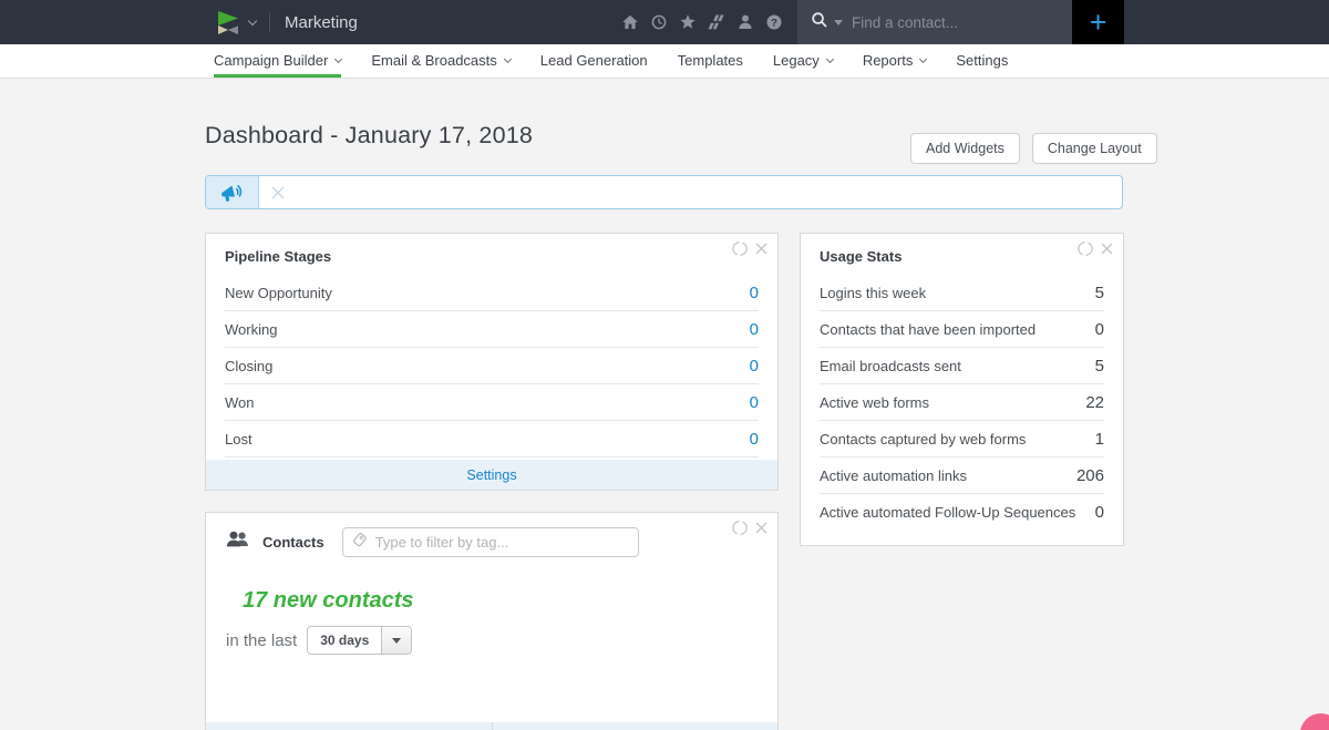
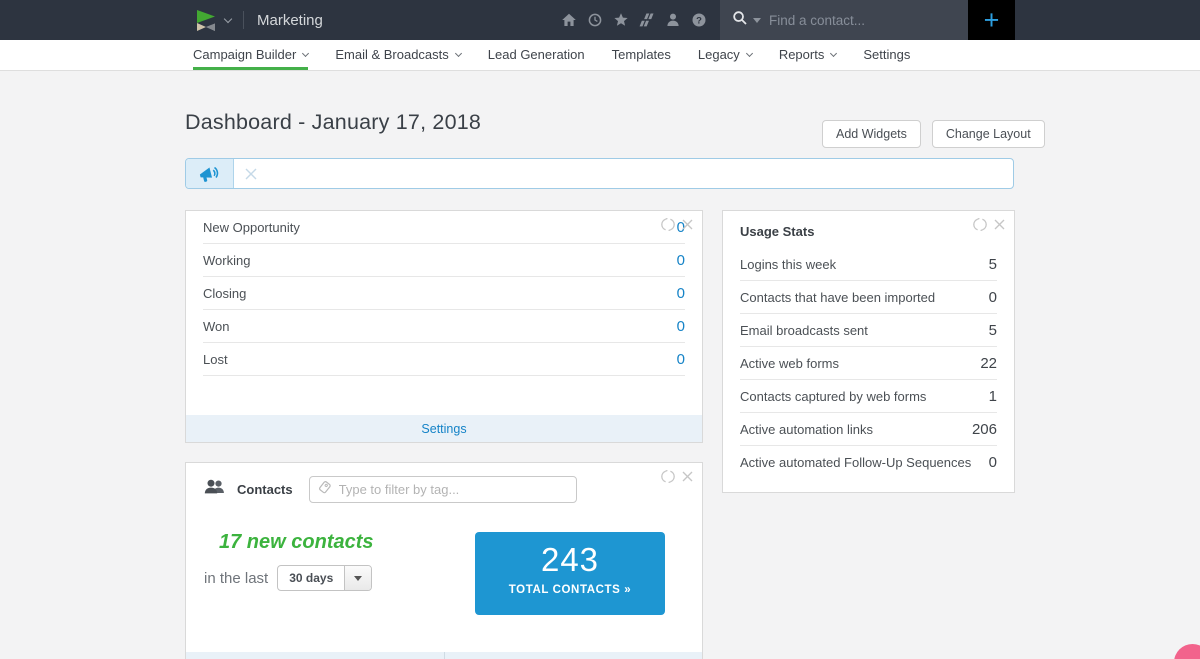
  Marketing
  ?
  Find a contact...
  +
  Campaign Builder
  Email & Broadcasts
  Lead Generation
  Templates
  Legacy
  Reports
  Settings
  Dashboard - January 17, 2018
  Add Widgets
  Change Layout
- Pipeline Stages
  New Opportunity
  0
  Working
  0
  Closing
  0
  Won
  0
  Lost
  0
  Settings
  Usage Stats
  Logins this week
  5
  Contacts that have been imported
  0
  Email broadcasts sent
  5
  Active web forms
  22
  Contacts captured by web forms
  1
  Active automation links
  206
  Active automated Follow-Up Sequences
  0
  Contacts
  Type to filter by tag...
  17 new contacts
  in the last
  30 days
+ 243
+ TOTAL CONTACTS »
